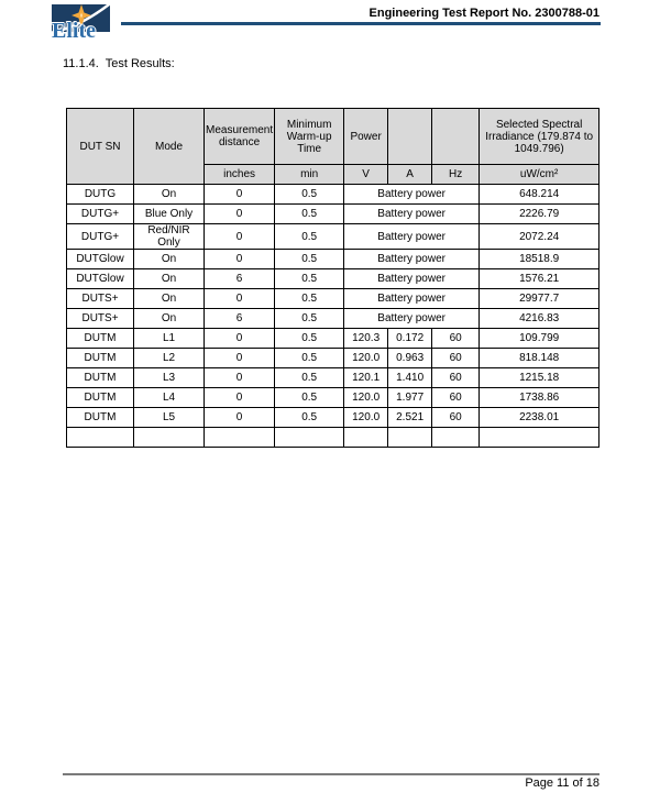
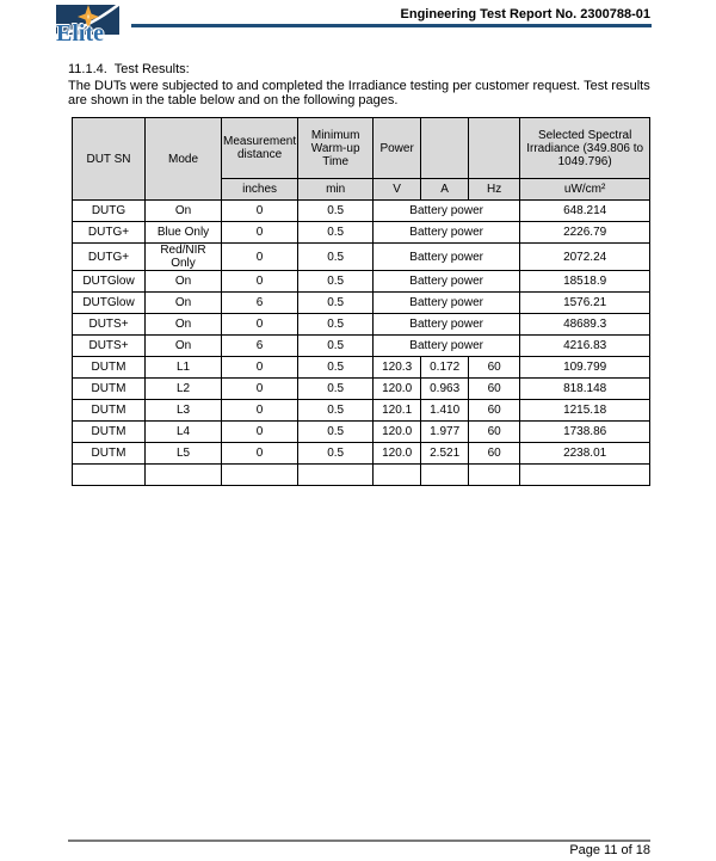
  Elite
  Engineering Test Report No. 2300788-01
  11.1.4. Test Results:
+ The DUTs were subjected to and completed the Irradiance testing per customer request. Test results are shown in the table below and on the following pages.
- DUT SN	Mode	Measurement distance	Minimum Warm-up Time	Power			Selected Spectral Irradiance (179.874 to 1049.796)
+ DUT SN	Mode	Measurement distance	Minimum Warm-up Time	Power			Selected Spectral Irradiance (349.806 to 1049.796)
  inches	min	V	A	Hz	uW/cm²
  DUTG	On	0	0.5	Battery power	648.214
  DUTG+	Blue Only	0	0.5	Battery power	2226.79
  DUTG+	Red/NIR Only	0	0.5	Battery power	2072.24
  DUTGlow	On	0	0.5	Battery power	18518.9
  DUTGlow	On	6	0.5	Battery power	1576.21
- DUTS+	On	0	0.5	Battery power	29977.7
+ DUTS+	On	0	0.5	Battery power	48689.3
  DUTS+	On	6	0.5	Battery power	4216.83
  DUTM	L1	0	0.5	120.3	0.172	60	109.799
  DUTM	L2	0	0.5	120.0	0.963	60	818.148
  DUTM	L3	0	0.5	120.1	1.410	60	1215.18
  DUTM	L4	0	0.5	120.0	1.977	60	1738.86
  DUTM	L5	0	0.5	120.0	2.521	60	2238.01
  Page 11 of 18
